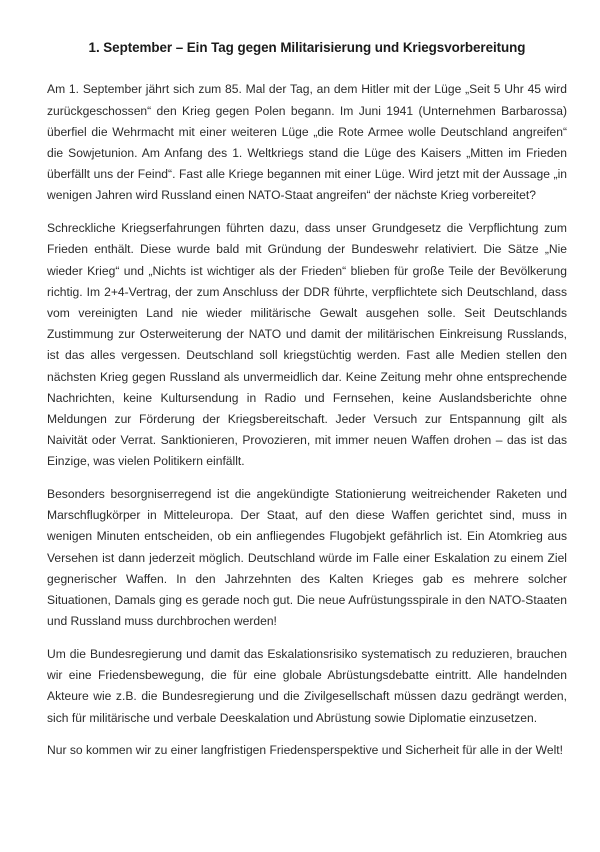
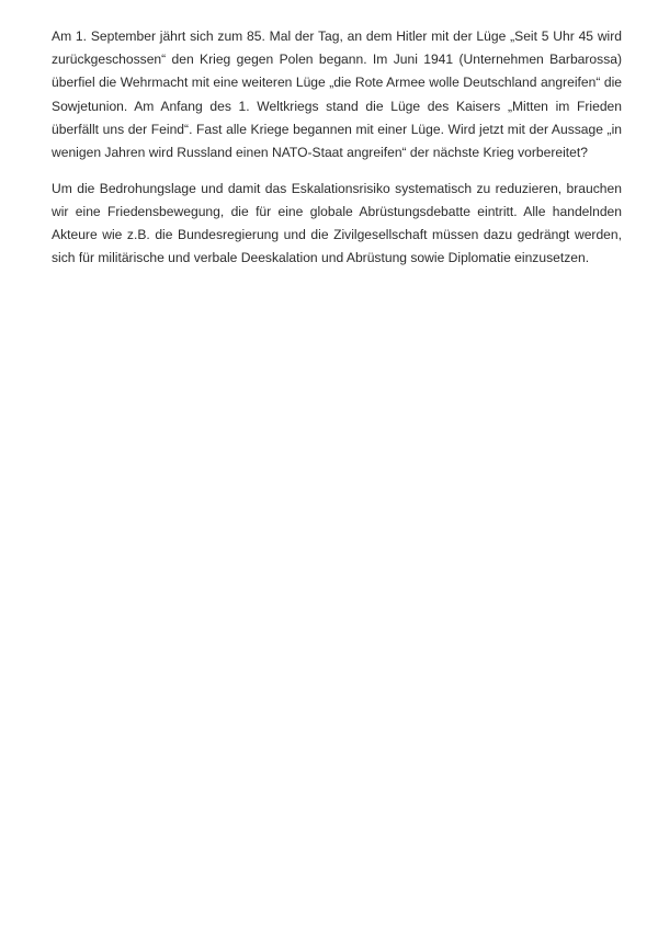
- 1. September – Ein Tag gegen Militarisierung und Kriegsvorbereitung
- Am 1. September jährt sich zum 85. Mal der Tag, an dem Hitler mit der Lüge „Seit 5 Uhr 45 wird zurückgeschossen“ den Krieg gegen Polen begann. Im Juni 1941 (Unternehmen Barbarossa) überfiel die Wehrmacht mit einer weiteren Lüge „die Rote Armee wolle Deutschland angreifen“ die Sowjetunion. Am Anfang des 1. Weltkriegs stand die Lüge des Kaisers „Mitten im Frieden überfällt uns der Feind“. Fast alle Kriege begannen mit einer Lüge. Wird jetzt mit der Aussage „in wenigen Jahren wird Russland einen NATO-Staat angreifen“ der nächste Krieg vorbereitet?
+ Am 1. September jährt sich zum 85. Mal der Tag, an dem Hitler mit der Lüge „Seit 5 Uhr 45 wird zurückgeschossen“ den Krieg gegen Polen begann. Im Juni 1941 (Unternehmen Barbarossa) überfiel die Wehrmacht mit eine weiteren Lüge „die Rote Armee wolle Deutschland angreifen“ die Sowjetunion. Am Anfang des 1. Weltkriegs stand die Lüge des Kaisers „Mitten im Frieden überfällt uns der Feind“. Fast alle Kriege begannen mit einer Lüge. Wird jetzt mit der Aussage „in wenigen Jahren wird Russland einen NATO-Staat angreifen“ der nächste Krieg vorbereitet?
- Schreckliche Kriegserfahrungen führten dazu, dass unser Grundgesetz die Verpflichtung zum Frieden enthält. Diese wurde bald mit Gründung der Bundeswehr relativiert. Die Sätze „Nie wieder Krieg“ und „Nichts ist wichtiger als der Frieden“ blieben für große Teile der Bevölkerung richtig. Im 2+4-Vertrag, der zum Anschluss der DDR führte, verpflichtete sich Deutschland, dass vom vereinigten Land nie wieder militärische Gewalt ausgehen solle. Seit Deutschlands Zustimmung zur Osterweiterung der NATO und damit der militärischen Einkreisung Russlands, ist das alles vergessen. Deutschland soll kriegstüchtig werden. Fast alle Medien stellen den nächsten Krieg gegen Russland als unvermeidlich dar. Keine Zeitung mehr ohne entsprechende Nachrichten, keine Kultursendung in Radio und Fernsehen, keine Auslandsberichte ohne Meldungen zur Förderung der Kriegsbereitschaft. Jeder Versuch zur Entspannung gilt als Naivität oder Verrat. Sanktionieren, Provozieren, mit immer neuen Waffen drohen – das ist das Einzige, was vielen Politikern einfällt.
- Besonders besorgniserregend ist die angekündigte Stationierung weitreichender Raketen und Marschflugkörper in Mitteleuropa. Der Staat, auf den diese Waffen gerichtet sind, muss in wenigen Minuten entscheiden, ob ein anfliegendes Flugobjekt gefährlich ist. Ein Atomkrieg aus Versehen ist dann jederzeit möglich. Deutschland würde im Falle einer Eskalation zu einem Ziel gegnerischer Waffen. In den Jahrzehnten des Kalten Krieges gab es mehrere solcher Situationen, Damals ging es gerade noch gut. Die neue Aufrüstungsspirale in den NATO-Staaten und Russland muss durchbrochen werden!
- Um die Bundesregierung und damit das Eskalationsrisiko systematisch zu reduzieren, brauchen wir eine Friedensbewegung, die für eine globale Abrüstungsdebatte eintritt. Alle handelnden Akteure wie z.B. die Bundesregierung und die Zivilgesellschaft müssen dazu gedrängt werden, sich für militärische und verbale Deeskalation und Abrüstung sowie Diplomatie einzusetzen.
+ Um die Bedrohungslage und damit das Eskalationsrisiko systematisch zu reduzieren, brauchen wir eine Friedensbewegung, die für eine globale Abrüstungsdebatte eintritt. Alle handelnden Akteure wie z.B. die Bundesregierung und die Zivilgesellschaft müssen dazu gedrängt werden, sich für militärische und verbale Deeskalation und Abrüstung sowie Diplomatie einzusetzen.
- Nur so kommen wir zu einer langfristigen Friedensperspektive und Sicherheit für alle in der Welt!
